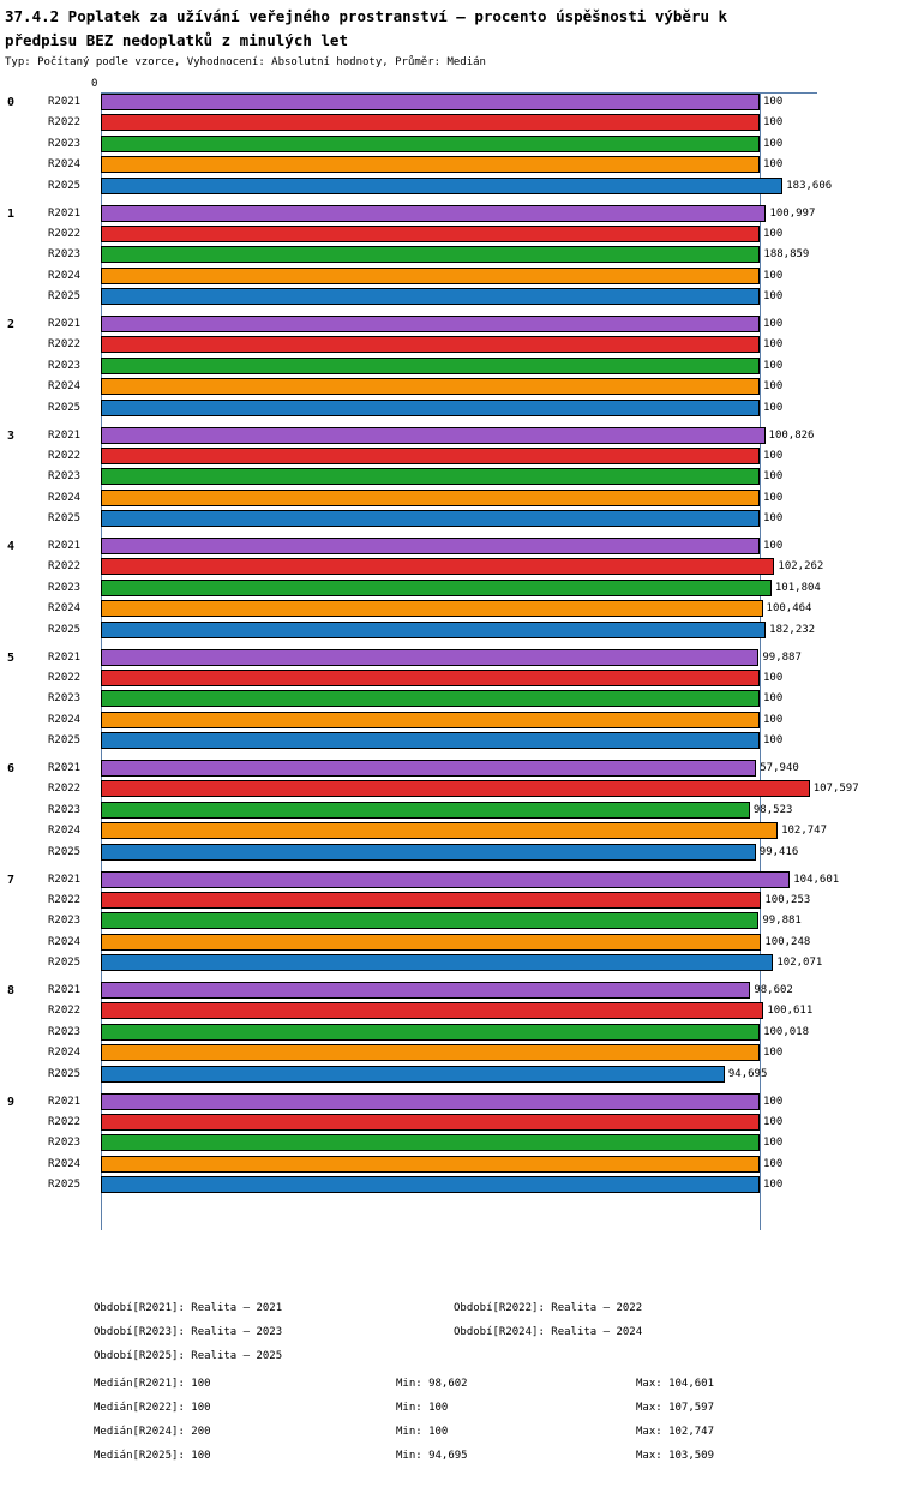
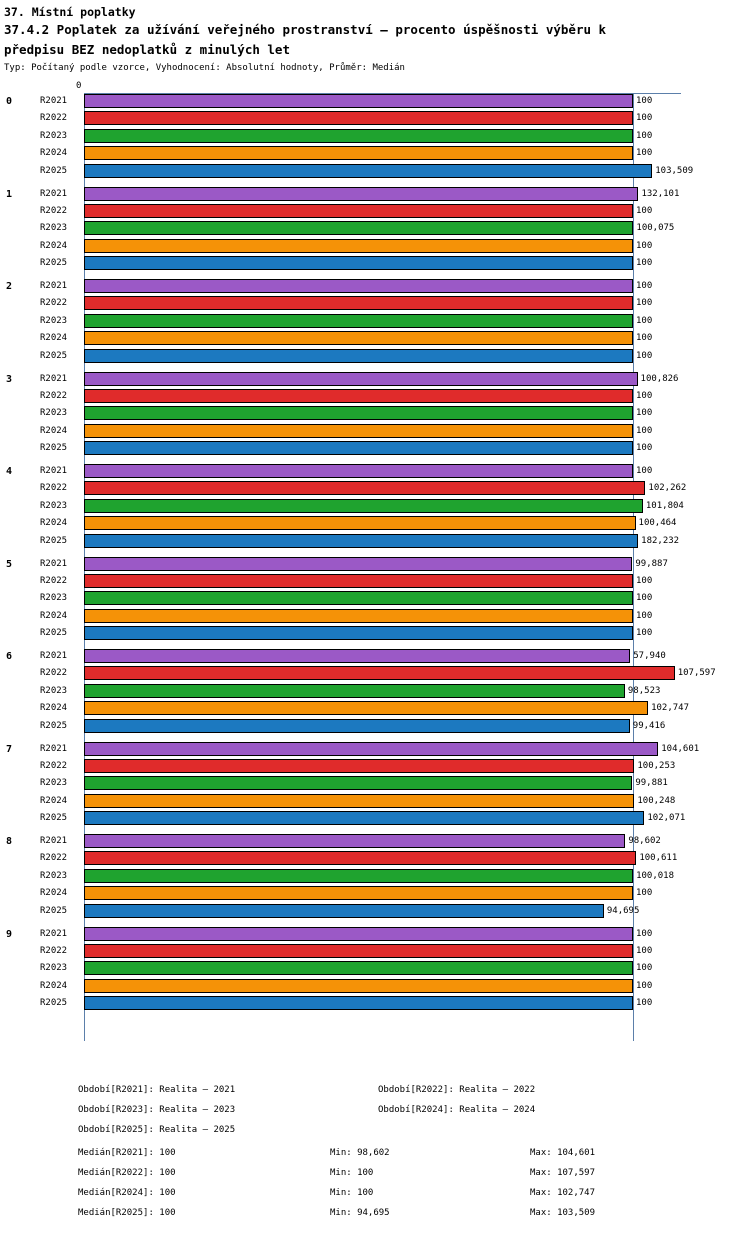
+ 37. Místní poplatky
  37.4.2 Poplatek za užívání veřejného prostranství – procento úspěšnosti výběru k
  předpisu BEZ nedoplatků z minulých let
  Typ: Počítaný podle vzorce, Vyhodnocení: Absolutní hodnoty, Průměr: Medián
  0
  0
  R2021
  100
  R2022
  100
  R2023
  100
  R2024
  100
  R2025
- 183,606
+ 103,509
  1
  R2021
- 100,997
+ 132,101
  R2022
  100
  R2023
- 188,859
+ 100,075
  R2024
  100
  R2025
  100
  2
  R2021
  100
  R2022
  100
  R2023
  100
  R2024
  100
  R2025
  100
  3
  R2021
  100,826
  R2022
  100
  R2023
  100
  R2024
  100
  R2025
  100
  4
  R2021
  100
  R2022
  102,262
  R2023
  101,804
  R2024
  100,464
  R2025
  182,232
  5
  R2021
  99,887
  R2022
  100
  R2023
  100
  R2024
  100
  R2025
  100
  6
  R2021
  57,940
  R2022
  107,597
  R2023
  98,523
  R2024
  102,747
  R2025
  99,416
  7
  R2021
  104,601
  R2022
  100,253
  R2023
  99,881
  R2024
  100,248
  R2025
  102,071
  8
  R2021
  98,602
  R2022
  100,611
  R2023
  100,018
  R2024
  100
  R2025
  94,695
  9
  R2021
  100
  R2022
  100
  R2023
  100
  R2024
  100
  R2025
  100
  Období[R2021]: Realita – 2021
  Období[R2022]: Realita – 2022
  Období[R2023]: Realita – 2023
  Období[R2024]: Realita – 2024
  Období[R2025]: Realita – 2025
  Medián[R2021]: 100
  Min: 98,602
  Max: 104,601
  Medián[R2022]: 100
  Min: 100
  Max: 107,597
- Medián[R2024]: 200
+ Medián[R2024]: 100
  Min: 100
  Max: 102,747
  Medián[R2025]: 100
  Min: 94,695
  Max: 103,509
